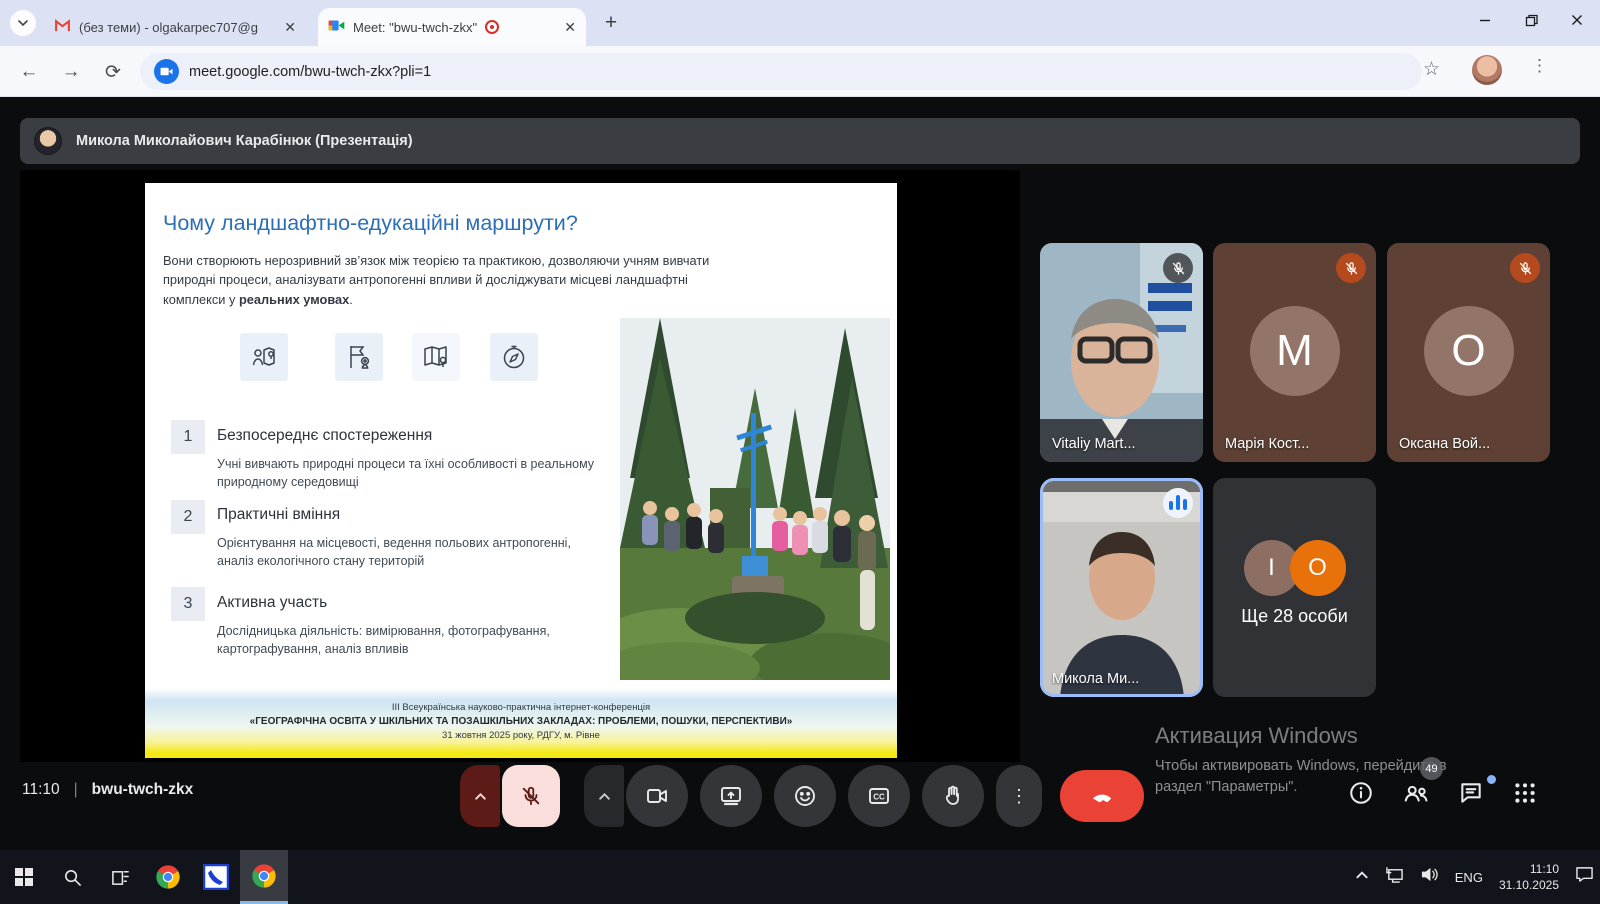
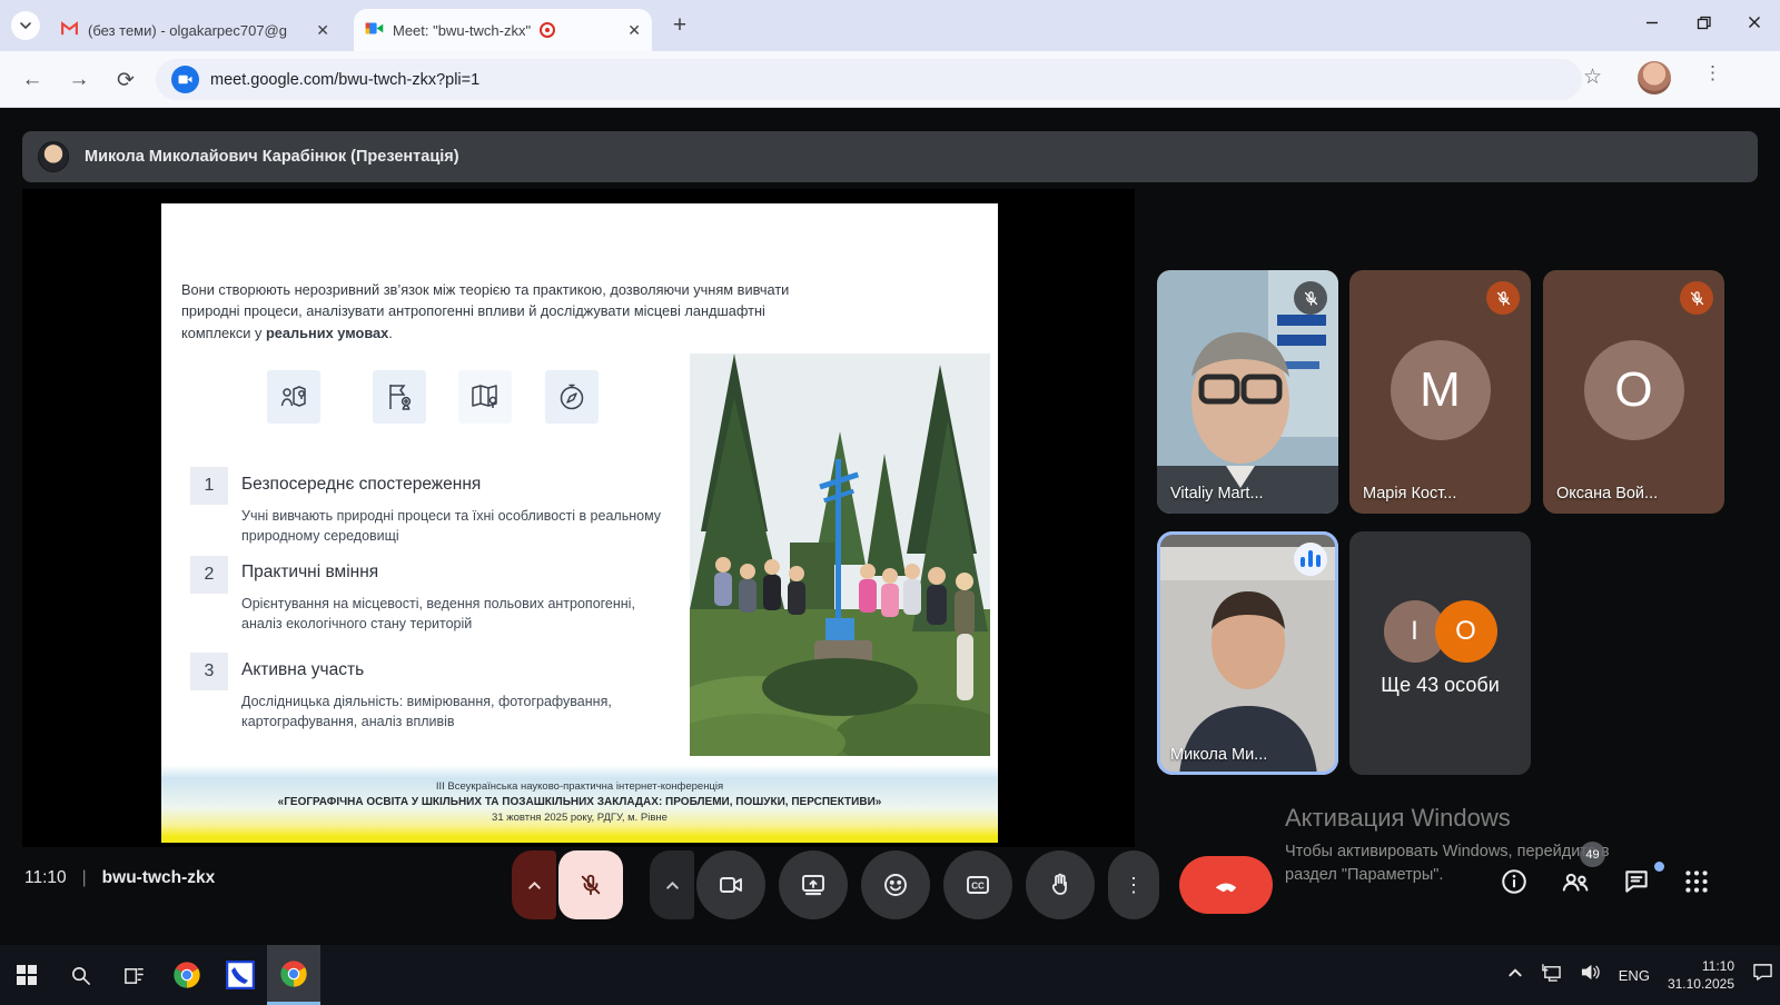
  (без теми) - olgakarpec707@g
  ✕
  Meet: "bwu-twch-zkx"
  ✕
  +
  ←
  →
  ⟳
  meet.google.com/bwu-twch-zkx?pli=1
  ☆
  ⋮
  Микола Миколайович Карабінюк (Презентація)
- Чому ландшафтно-едукаційні маршрути?
  Вони створюють нерозривний зв’язок між теорією та практикою, дозволяючи учням вивчати природні процеси, аналізувати антропогенні впливи й досліджувати місцеві ландшафтні комплекси у реальних умовах.
  1
  Безпосереднє спостереження
  Учні вивчають природні процеси та їхні особливості в реальному природному середовищі
  2
  Практичні вміння
  Орієнтування на місцевості, ведення польових антропогенні, аналіз екологічного стану територій
  3
  Активна участь
  Дослідницька діяльність: вимірювання, фотографування, картографування, аналіз впливів
  ІІІ Всеукраїнська науково-практична інтернет-конференція
  «ГЕОГРАФІЧНА ОСВІТА У ШКІЛЬНИХ ТА ПОЗАШКІЛЬНИХ ЗАКЛАДАХ: ПРОБЛЕМИ, ПОШУКИ, ПЕРСПЕКТИВИ»
  31 жовтня 2025 року, РДГУ, м. Рівне
  Vitaliy Mart...
  M
  Марія Кост...
  O
  Оксана Вой...
  Микола Ми...
  I
  O
- Ще 28 особи
+ Ще 43 особи
  11:10
  |
  bwu-twch-zkx
  CC
  ⋮
  49
  Активация Windows
  Чтобы активировать Windows, перейдите в
  раздел "Параметры".
  ENG
  11:10
  31.10.2025
